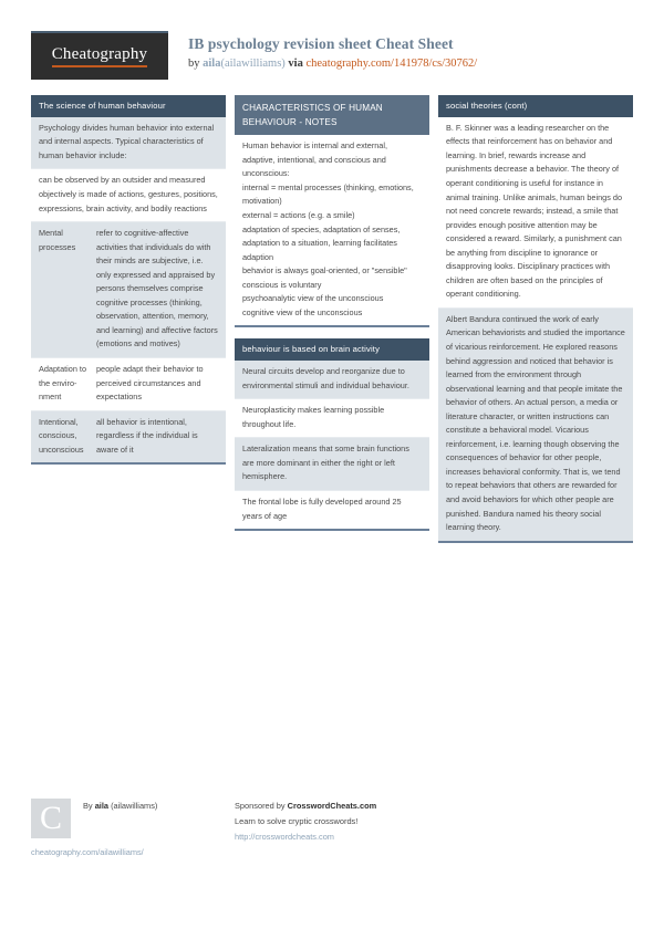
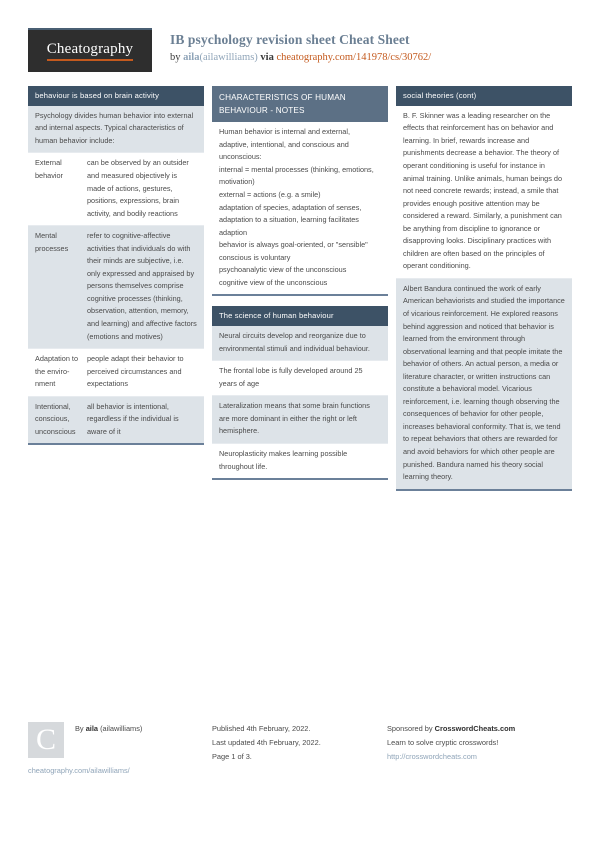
  Cheatography
  IB psychology revision sheet Cheat Sheet
  by aila(ailawilliams) via cheatography.com/141978/cs/30762/
- The science of human behaviour
+ behaviour is based on brain activity
  Psychology divides human behavior into external and internal aspects. Typical characteristics of human behavior include:
+ External behavior
  can be observed by an outsider and measured object­ively is made of actions, gestures, positions, expres­sions, brain activity, and bodily reactions
  Mental processes
  refer to cognitive-affective activities that individuals do with their minds are subjec­tive, i.e. only expressed and appraised by persons themselves comprise cognitive processes (thinking, observation, attention, memory, and learning) and affective factors (emotions and motives)
  Adaptation to the enviro­nment
  people adapt their behavior to perceived circumstances and expectations
  Intentional, conscious, uncons­cious
  all behavior is intentional, regardless if the individual is aware of it
  CHARACTERISTICS OF HUMAN BEHAVIOUR - NOTES
  Human behavior is internal and external, adaptive, intentional, and conscious and unconscious:
  internal = mental processes (thinking, emotions, motivation)
  external = actions (e.g. a smile)
  adaptation of species, adaptation of senses, adaptation to a situation, learning facilitates adaption
  behavior is always goal-oriented, or "sensible"
  conscious is voluntary
  psychoanalytic view of the unconscious
  cognitive view of the unconscious
- behaviour is based on brain activity
+ The science of human behaviour
  Neural circuits develop and reorganize due to environmental stimuli and individual behaviour.
- Neuroplasticity makes learning possible throughout life.
+ The frontal lobe is fully developed around 25 years of age
  Lateralization means that some brain functions are more dominant in either the right or left hemisphere.
- The frontal lobe is fully developed around 25 years of age
+ Neuroplasticity makes learning possible throughout life.
  social theories (cont)
  B. F. Skinner was a leading researcher on the effects that reinforcement has on behavior and learning. In brief, rewards increase and punishments decrease a behavior. The theory of operant conditioning is useful for instance in animal training. Unlike animals, human beings do not need concrete rewards; instead, a smile that provides enough positive attention may be considered a reward. Similarly, a punishment can be anything from discipline to ignorance or disapproving looks. Discip­linary practices with children are often based on the principles of operant condit­ioning.
  Albert Bandura continued the work of early American behaviorists and studied the importance of vicarious reinforcement. He explored reasons behind aggression and noticed that behavior is learned from the environment through observational learning and that people imitate the behavior of others. An actual person, a media or literature character, or written instructions can constitute a behavioral model. Vicarious reinforcement, i.e. learning though observing the consequences of behavior for other people, increases behavioral conformity. That is, we tend to repeat behaviors that others are rewarded for and avoid behaviors for which other people are punished. Bandura named his theory social learning theory.
  C
  By aila (ailawilliams)
  cheatography.com/ailawilliams/
+ Published 4th February, 2022.
+ Last updated 4th February, 2022.
+ Page 1 of 3.
  Sponsored by CrosswordCheats.com
  Learn to solve cryptic crosswords!
  http://crosswordcheats.com
